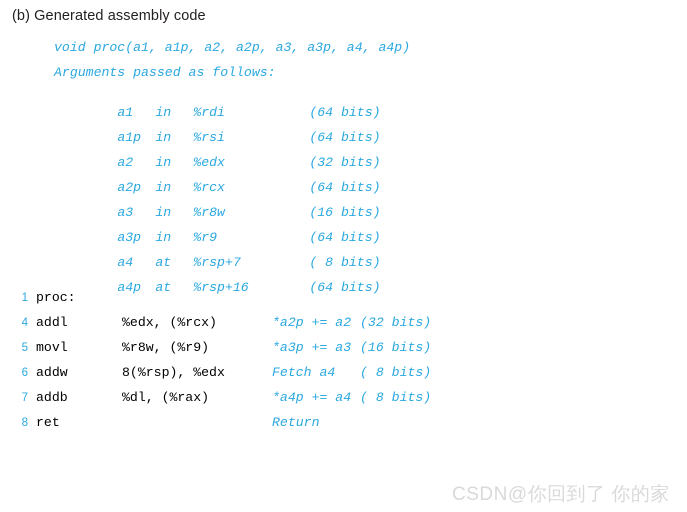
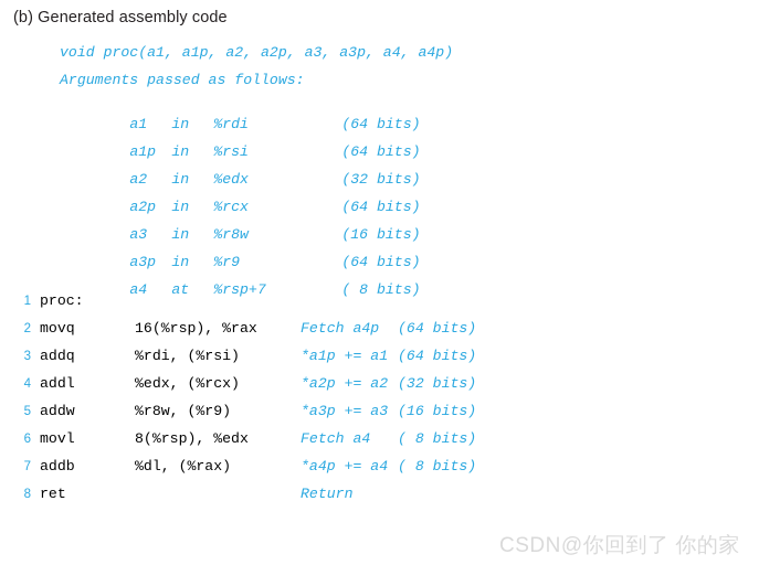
  (b) Generated assembly code
  void proc(a1, a1p, a2, a2p, a3, a3p, a4, a4p)
  Arguments passed as follows:
  a1 in %rdi (64 bits)
  a1p in %rsi (64 bits)
  a2 in %edx (32 bits)
  a2p in %rcx (64 bits)
  a3 in %r8w (16 bits)
  a3p in %r9 (64 bits)
  a4 at %rsp+7 ( 8 bits)
- a4p at %rsp+16 (64 bits)
  1
  proc:
+ 2
+ movq 16(%rsp), %rax
+ Fetch a4p (64 bits)
+ 3
+ addq %rdi, (%rsi)
+ *a1p += a1 (64 bits)
  4
  addl %edx, (%rcx)
  *a2p += a2 (32 bits)
  5
- movl %r8w, (%r9)
+ addw %r8w, (%r9)
  *a3p += a3 (16 bits)
  6
- addw 8(%rsp), %edx
+ movl 8(%rsp), %edx
  Fetch a4 ( 8 bits)
  7
  addb %dl, (%rax)
  *a4p += a4 ( 8 bits)
  8
  ret
  Return
  CSDN@你回到了 你的家
